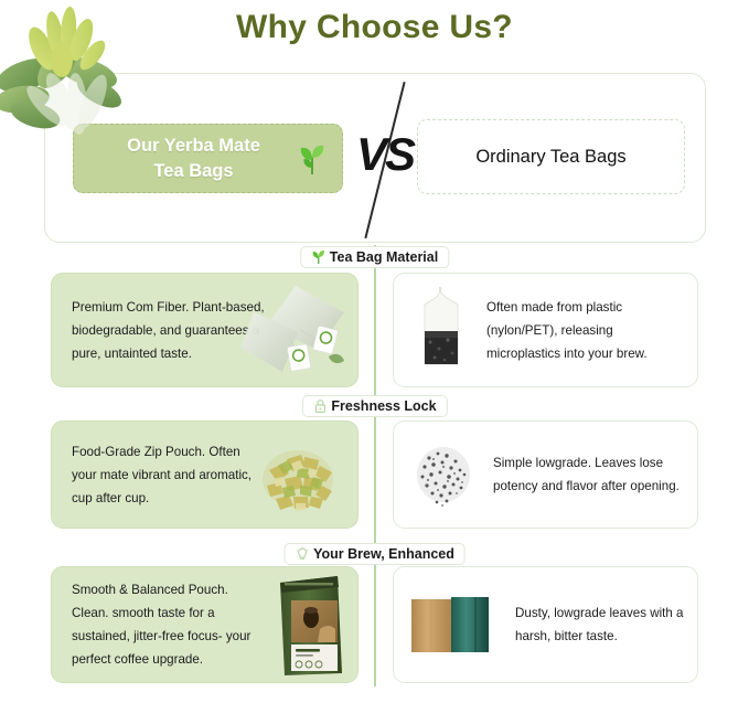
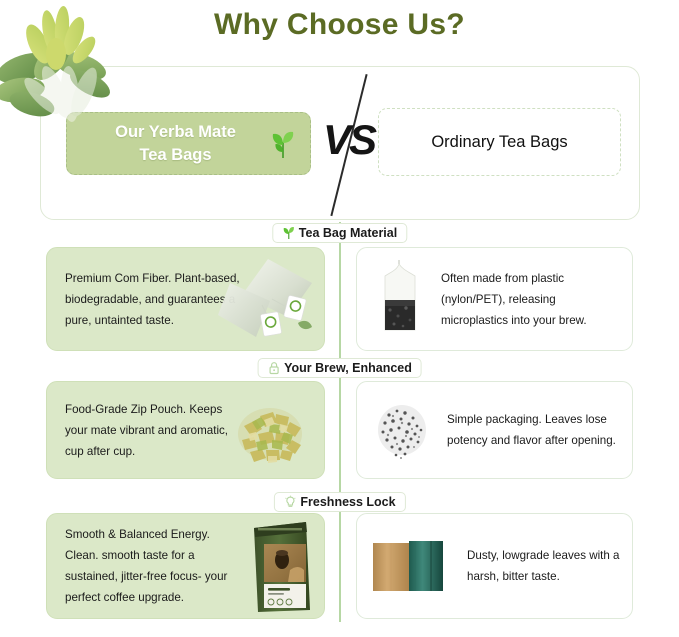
  Why Choose Us?
  Our Yerba Mate
  Tea Bags
  VS
  Ordinary Tea Bags
  Tea Bag Material
  Premium Com Fiber. Plant-based, biodegradable, and guarantees pure, untainted taste.
  Often made from plastic (nylon/PET), releasing microplastics into your brew.
- Freshness Lock
+ Your Brew, Enhanced
- Food-Grade Zip Pouch. Often your mate vibrant and aromatic, cup after cup.
+ Food-Grade Zip Pouch. Keeps your mate vibrant and aromatic, cup after cup.
- Simple lowgrade. Leaves lose potency and flavor after opening.
+ Simple packaging. Leaves lose potency and flavor after opening.
- Your Brew, Enhanced
+ Freshness Lock
- Smooth & Balanced Pouch. Clean. smooth taste for a sustained, jitter-free focus- your perfect coffee upgrade.
+ Smooth & Balanced Energy. Clean. smooth taste for a sustained, jitter-free focus- your perfect coffee upgrade.
  Dusty, lowgrade leaves with a harsh, bitter taste.
